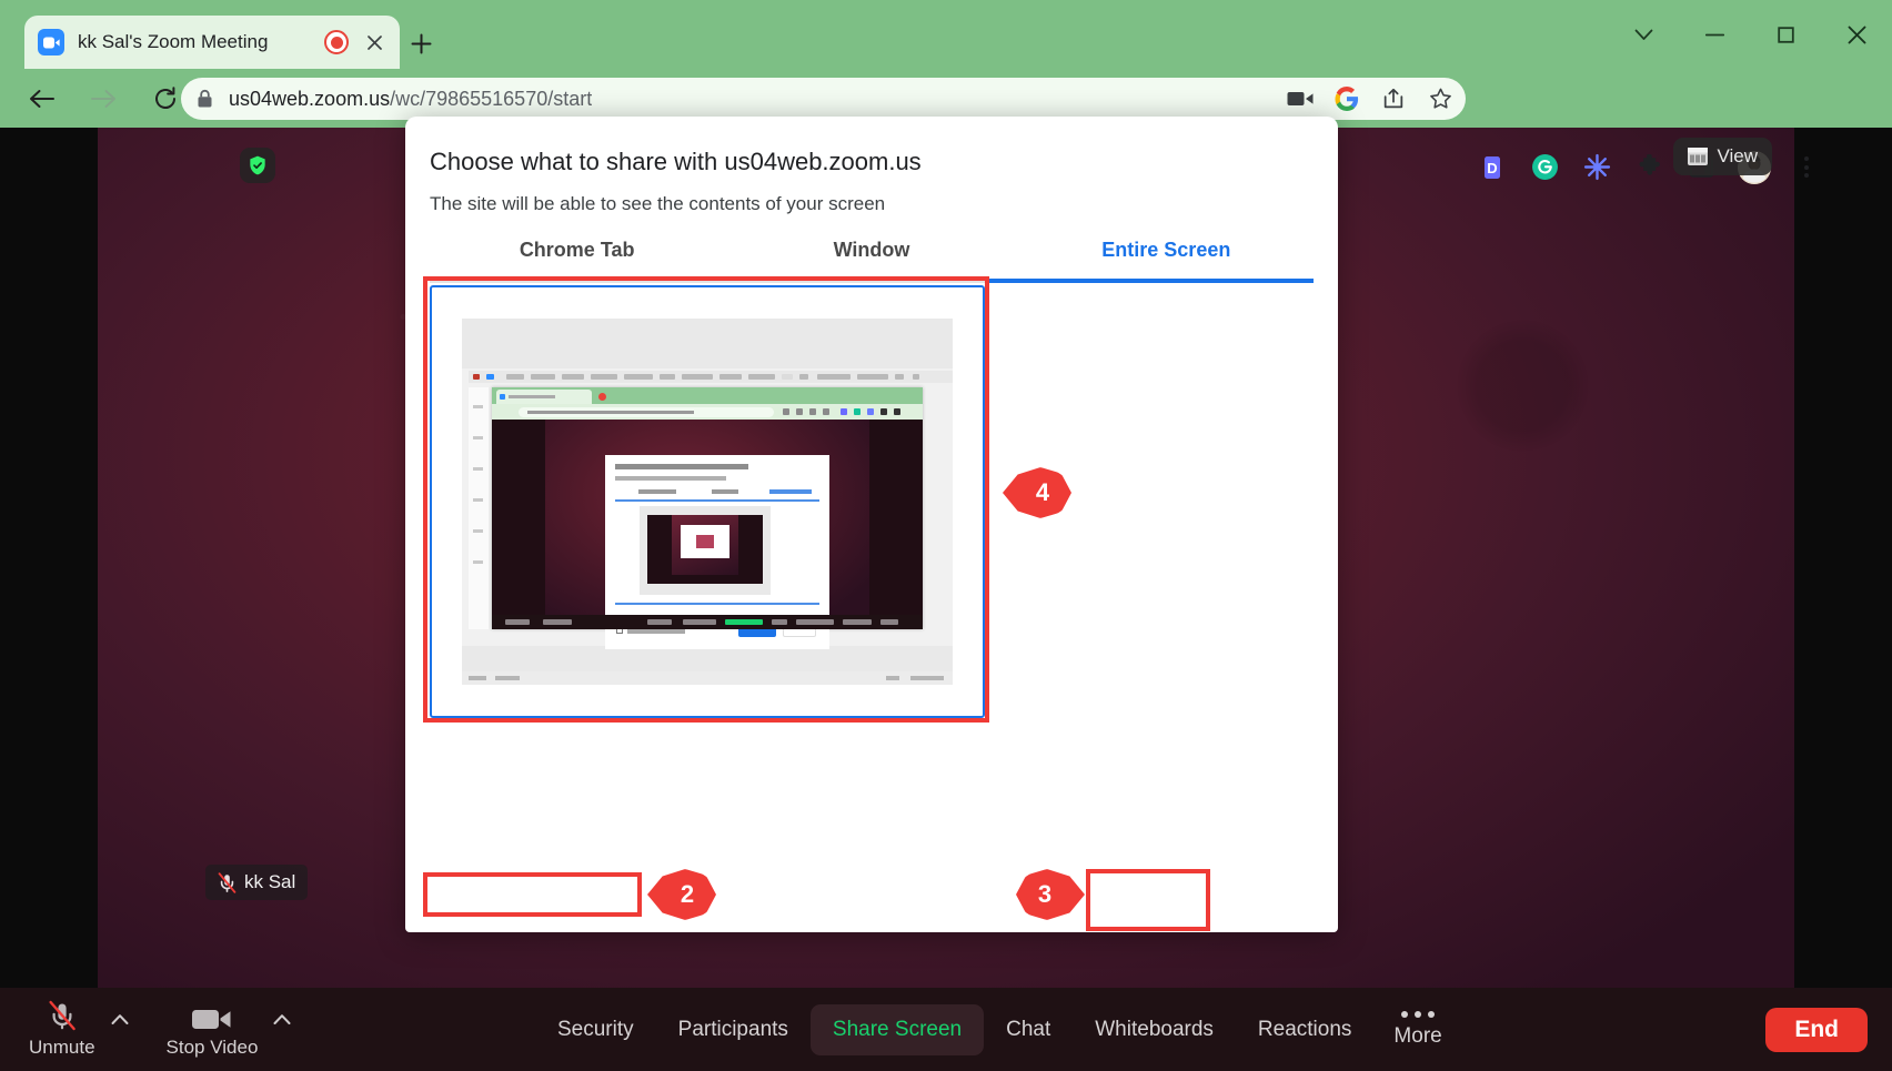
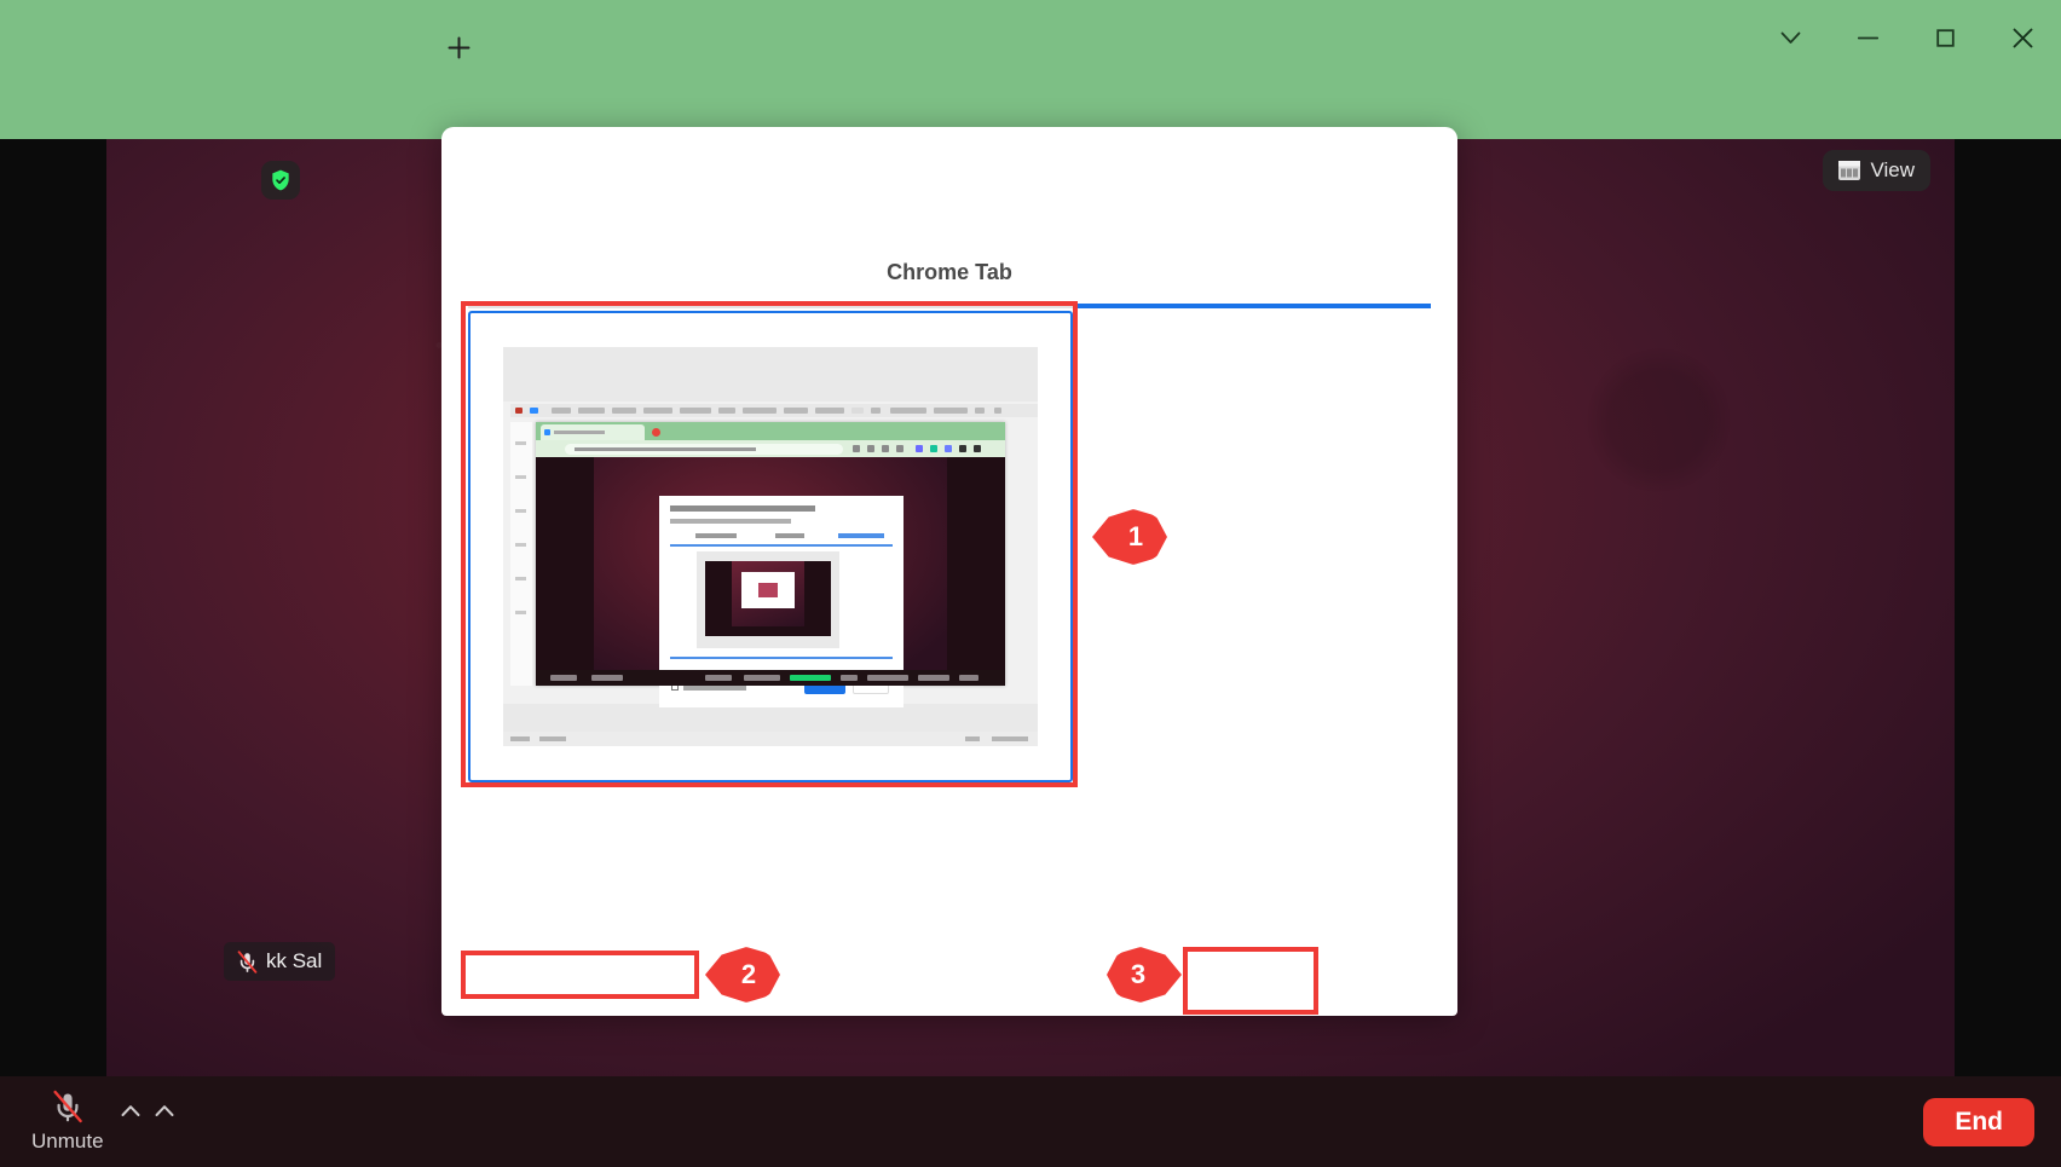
  View
  kk Sal
  Unmute
- Stop Video
- Security
- Participants
- Share Screen
- Chat
- Whiteboards
- Reactions
- More
  End
- Choose what to share with us04web.zoom.us
- The site will be able to see the contents of your screen
  Chrome Tab
- Window
- Entire Screen
- 4
+ 1
  2
  3
- kk Sal's Zoom Meeting
- us04web.zoom.us/wc/79865516570/start
- D
